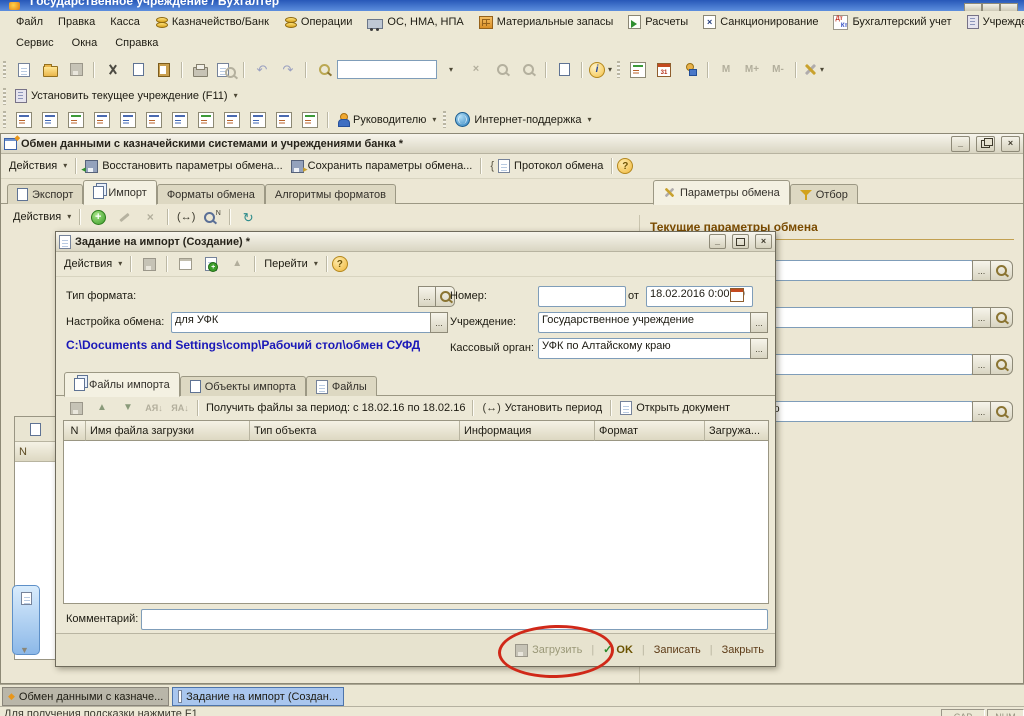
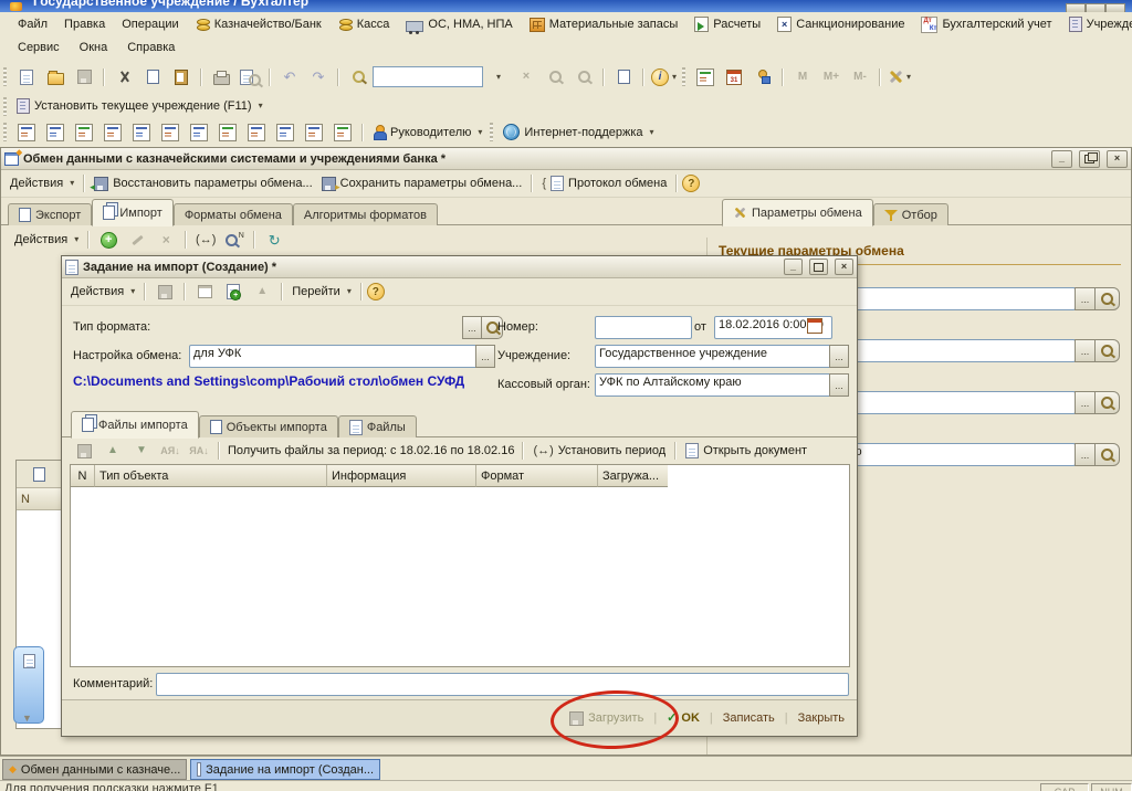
  Государственное учреждение / Бухгалтер
  Файл
  Правка
- Касса
+ Операции
  Казначейство/Банк
- Операции
+ Касса
  ОС, НМА, НПА
  Материальные запасы
  Расчеты
  ×
  Санкционирование
  Бухгалтерский учет
  Сервис
  Окна
  Справка
  ↶
  ↷
  ▾
  ×
  i
  ▾
  M
  M+
  M-
  ▾
  Установить текущее учреждение (F11)
  ▾
  Руководителю
  ▾
  Интернет-поддержка
  ▾
  Обмен данными с казначейскими системами и учреждениями банка *
  _
  ×
  Действия
  ▾
  ◂
  Восстановить параметры обмена...
  ▸
  Сохранить параметры обмена...
  {
  Протокол обмена
  ?
  Экспорт
  Импорт
  Форматы обмена
  Алгоритмы форматов
  Параметры обмена
  Отбор
  Действия
  ▾
  +
  ×
  (↔)
  ↻
  Текущие параметры обмена
  ...
  ...
  ...
  ...
  N
  ▼
  Задание на импорт (Создание) *
  _
  ×
  Действия
  ▾
  ▲
  Перейти
  ▾
  ?
  Тип формата:
  ...
  Номер:
  от
  18.02.2016 0:00
  Настройка обмена:
  для УФК
  ...
  Учреждение:
  Государственное учреждение
  ...
  C:\Documents and Settings\comp\Рабочий стол\обмен СУФД
  Кассовый орган:
  УФК по Алтайскому краю
  ...
  Файлы импорта
  Объекты импорта
  Файлы
  ▲
  ▼
  АЯ↓
  ЯА↓
  Получить файлы за период: с 18.02.16 по 18.02.16
  (↔)
  Установить период
  Открыть документ
  N
- Имя файла загрузки
  Тип объекта
  Информация
  Формат
  Загружа...
  Комментарий:
  Загрузить
  |
  ✓
  OK
  |
  Записать
  |
  Закрыть
  ◆
  Обмен данными с казначе...
  Задание на импорт (Создан...
  Для получения подсказки нажмите F1
